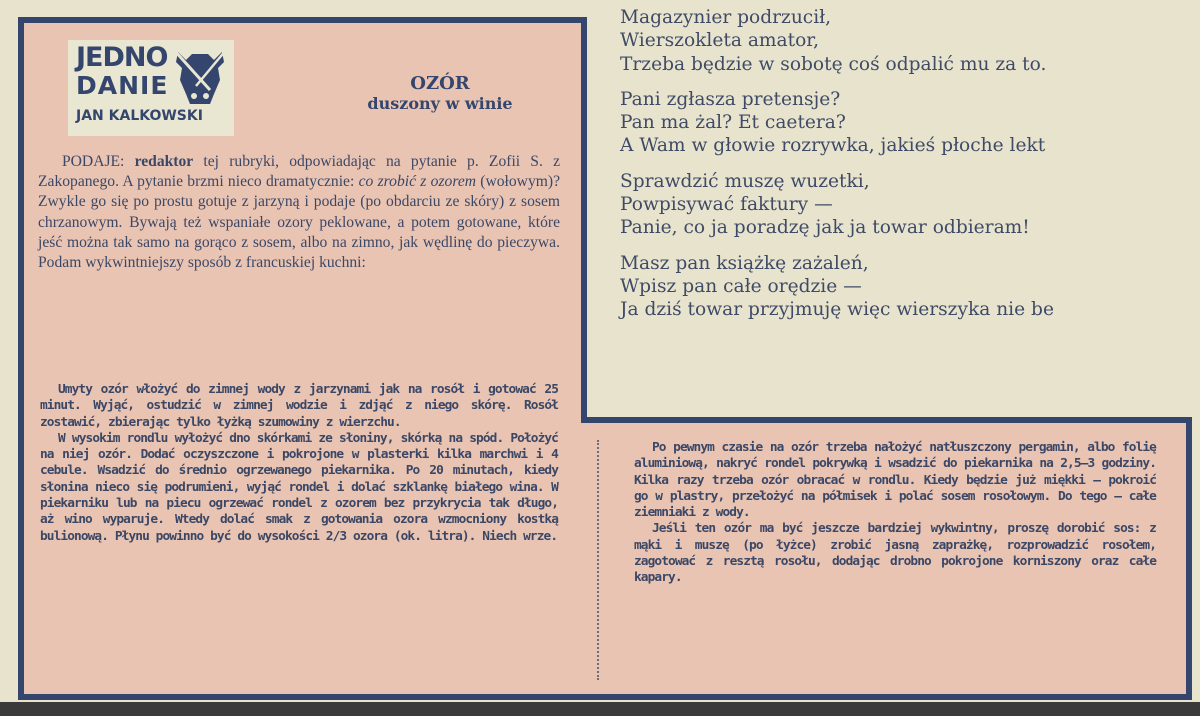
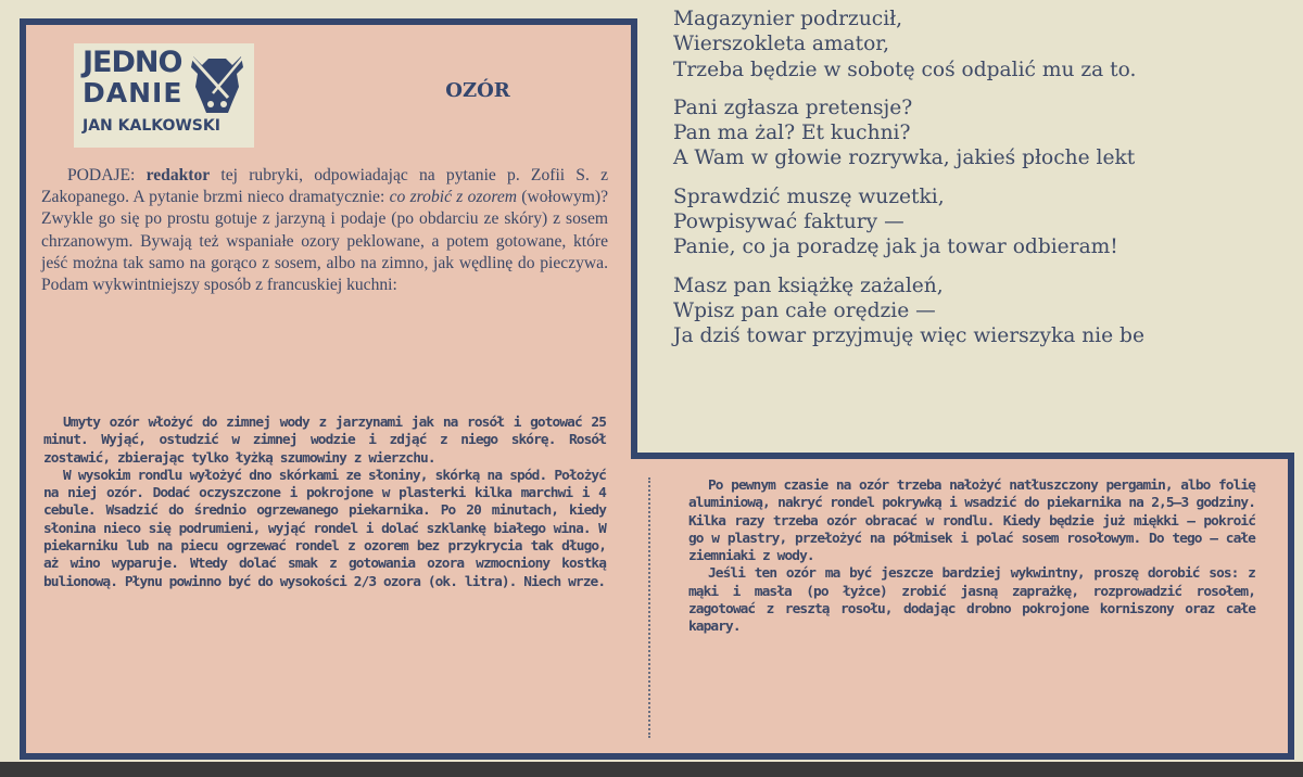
  JEDNO
  DANIE
  JAN KALKOWSKI
  OZÓR
- duszony w winie
  PODAJE: redaktor tej rubryki, odpowiadając na pytanie p. Zofii S. z Zakopanego. A pytanie brzmi nieco dramatycznie: co zrobić z ozorem (wołowym)? Zwykle go się po prostu gotuje z jarzyną i podaje (po obdarciu ze skóry) z sosem chrzanowym. Bywają też wspaniałe ozory peklowane, a potem gotowane, które jeść można tak samo na gorąco z sosem, albo na zimno, jak wędlinę do pieczywa. Podam wykwintniejszy sposób z francuskiej kuchni:
  Umyty ozór włożyć do zimnej wody z jarzynami jak na rosół i gotować 25 minut. Wyjąć, ostudzić w zimnej wodzie i zdjąć z niego skórę. Rosół zostawić, zbierając tylko łyżką szumowiny z wierzchu.
  W wysokim rondlu wyłożyć dno skórkami ze słoniny, skórką na spód. Położyć na niej ozór. Dodać oczyszczone i pokrojone w plasterki kilka marchwi i 4 cebule. Wsadzić do średnio ogrzewanego piekarnika. Po 20 minutach, kiedy słonina nieco się podrumieni, wyjąć rondel i dolać szklankę białego wina. W piekarniku lub na piecu ogrzewać rondel z ozorem bez przykrycia tak długo, aż wino wyparuje. Wtedy dolać smak z gotowania ozora wzmocniony kostką bulionową. Płynu powinno być do wysokości 2/3 ozora (ok. litra). Niech wrze.
  Po pewnym czasie na ozór trzeba nałożyć natłuszczony pergamin, albo folię aluminiową, nakryć rondel pokrywką i wsadzić do piekarnika na 2,5—3 godziny. Kilka razy trzeba ozór obracać w rondlu. Kiedy będzie już miękki — pokroić go w plastry, przełożyć na półmisek i polać sosem rosołowym. Do tego — całe ziemniaki z wody.
- Jeśli ten ozór ma być jeszcze bardziej wykwintny, proszę dorobić sos: z mąki i muszę (po łyżce) zrobić jasną zaprażkę, rozprowadzić rosołem, zagotować z resztą rosołu, dodając drobno pokrojone korniszony oraz całe kapary.
+ Jeśli ten ozór ma być jeszcze bardziej wykwintny, proszę dorobić sos: z mąki i masła (po łyżce) zrobić jasną zaprażkę, rozprowadzić rosołem, zagotować z resztą rosołu, dodając drobno pokrojone korniszony oraz całe kapary.
  Magazynier podrzucił,
  Wierszokleta amator,
  Trzeba będzie w sobotę coś odpalić mu za to.
  Pani zgłasza pretensje?
- Pan ma żal? Et caetera?
+ Pan ma żal? Et kuchni?
  A Wam w głowie rozrywka, jakieś płoche lekt
  Sprawdzić muszę wuzetki,
  Powpisywać faktury —
  Panie, co ja poradzę jak ja towar odbieram!
  Masz pan książkę zażaleń,
  Wpisz pan całe orędzie —
  Ja dziś towar przyjmuję więc wierszyka nie be
